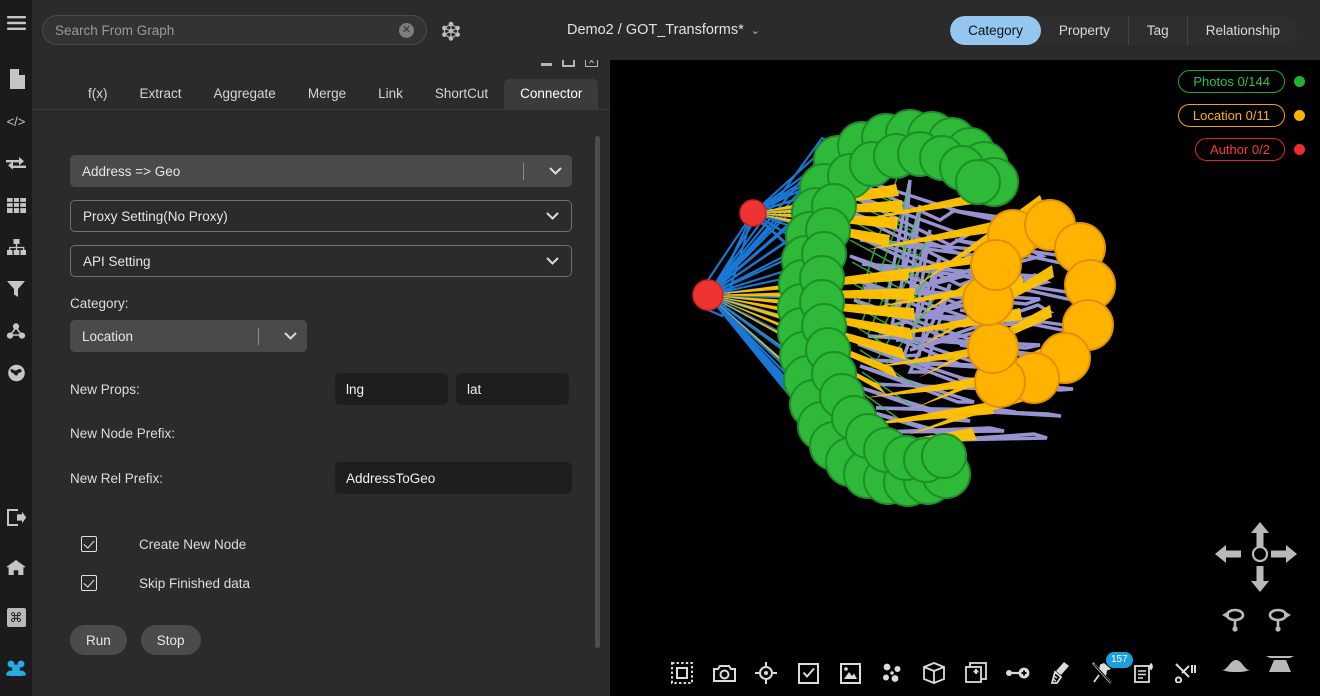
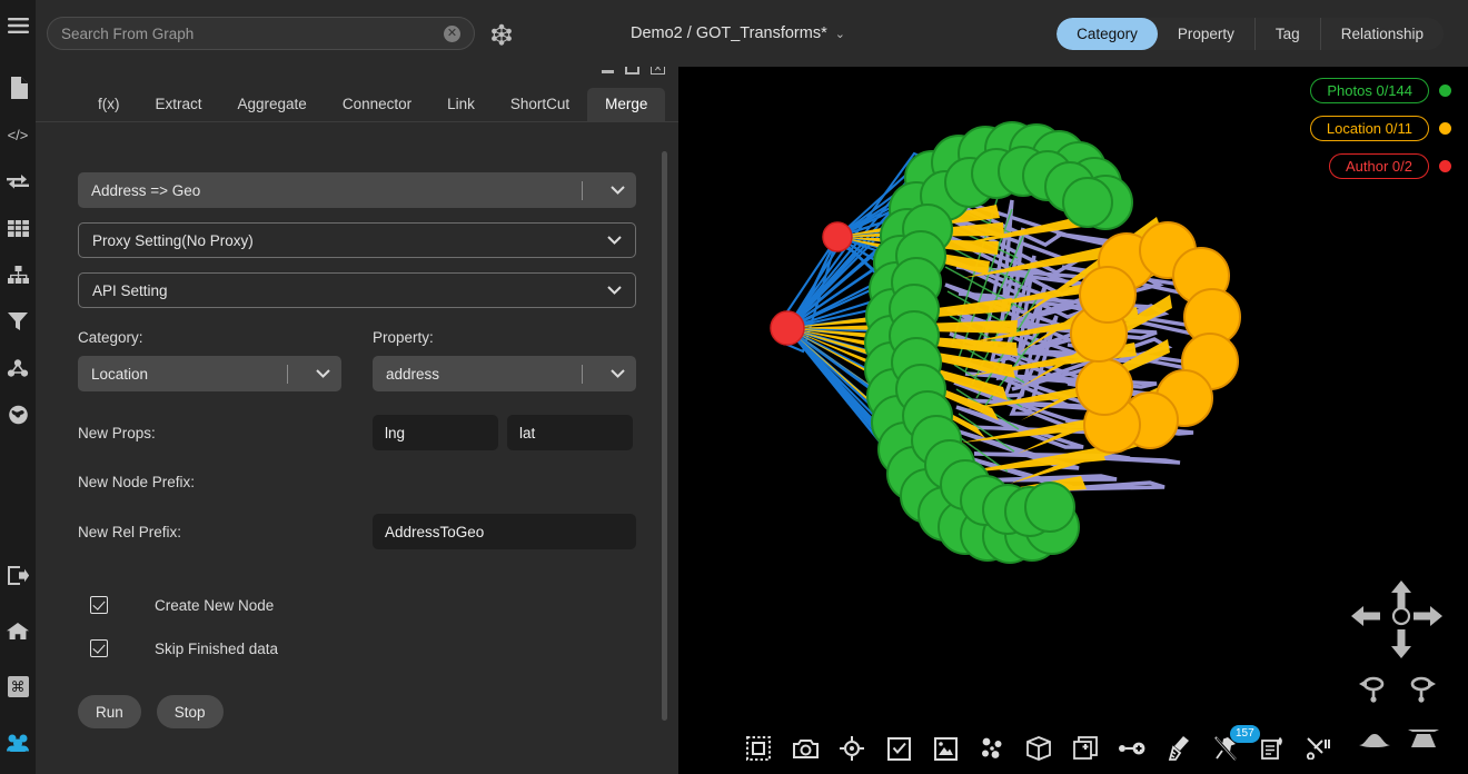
  </>
  ⌘
  Search From Graph
  ✕
  Demo2 / GOT_Transforms*
  ⌄
  Category
  Property
  Tag
  Relationship
  Photos 0/144
  Location 0/11
  Author 0/2
  157
  ✕
  f(x)
  Extract
  Aggregate
- Merge
+ Connector
  Link
  ShortCut
- Connector
+ Merge
  Address => Geo
  Proxy Setting(No Proxy)
  API Setting
  Category:
  Location
+ Property:
+ address
  New Props:
  lng
  lat
  New Node Prefix:
  New Rel Prefix:
  AddressToGeo
  Create New Node
  Skip Finished data
  Run
  Stop
